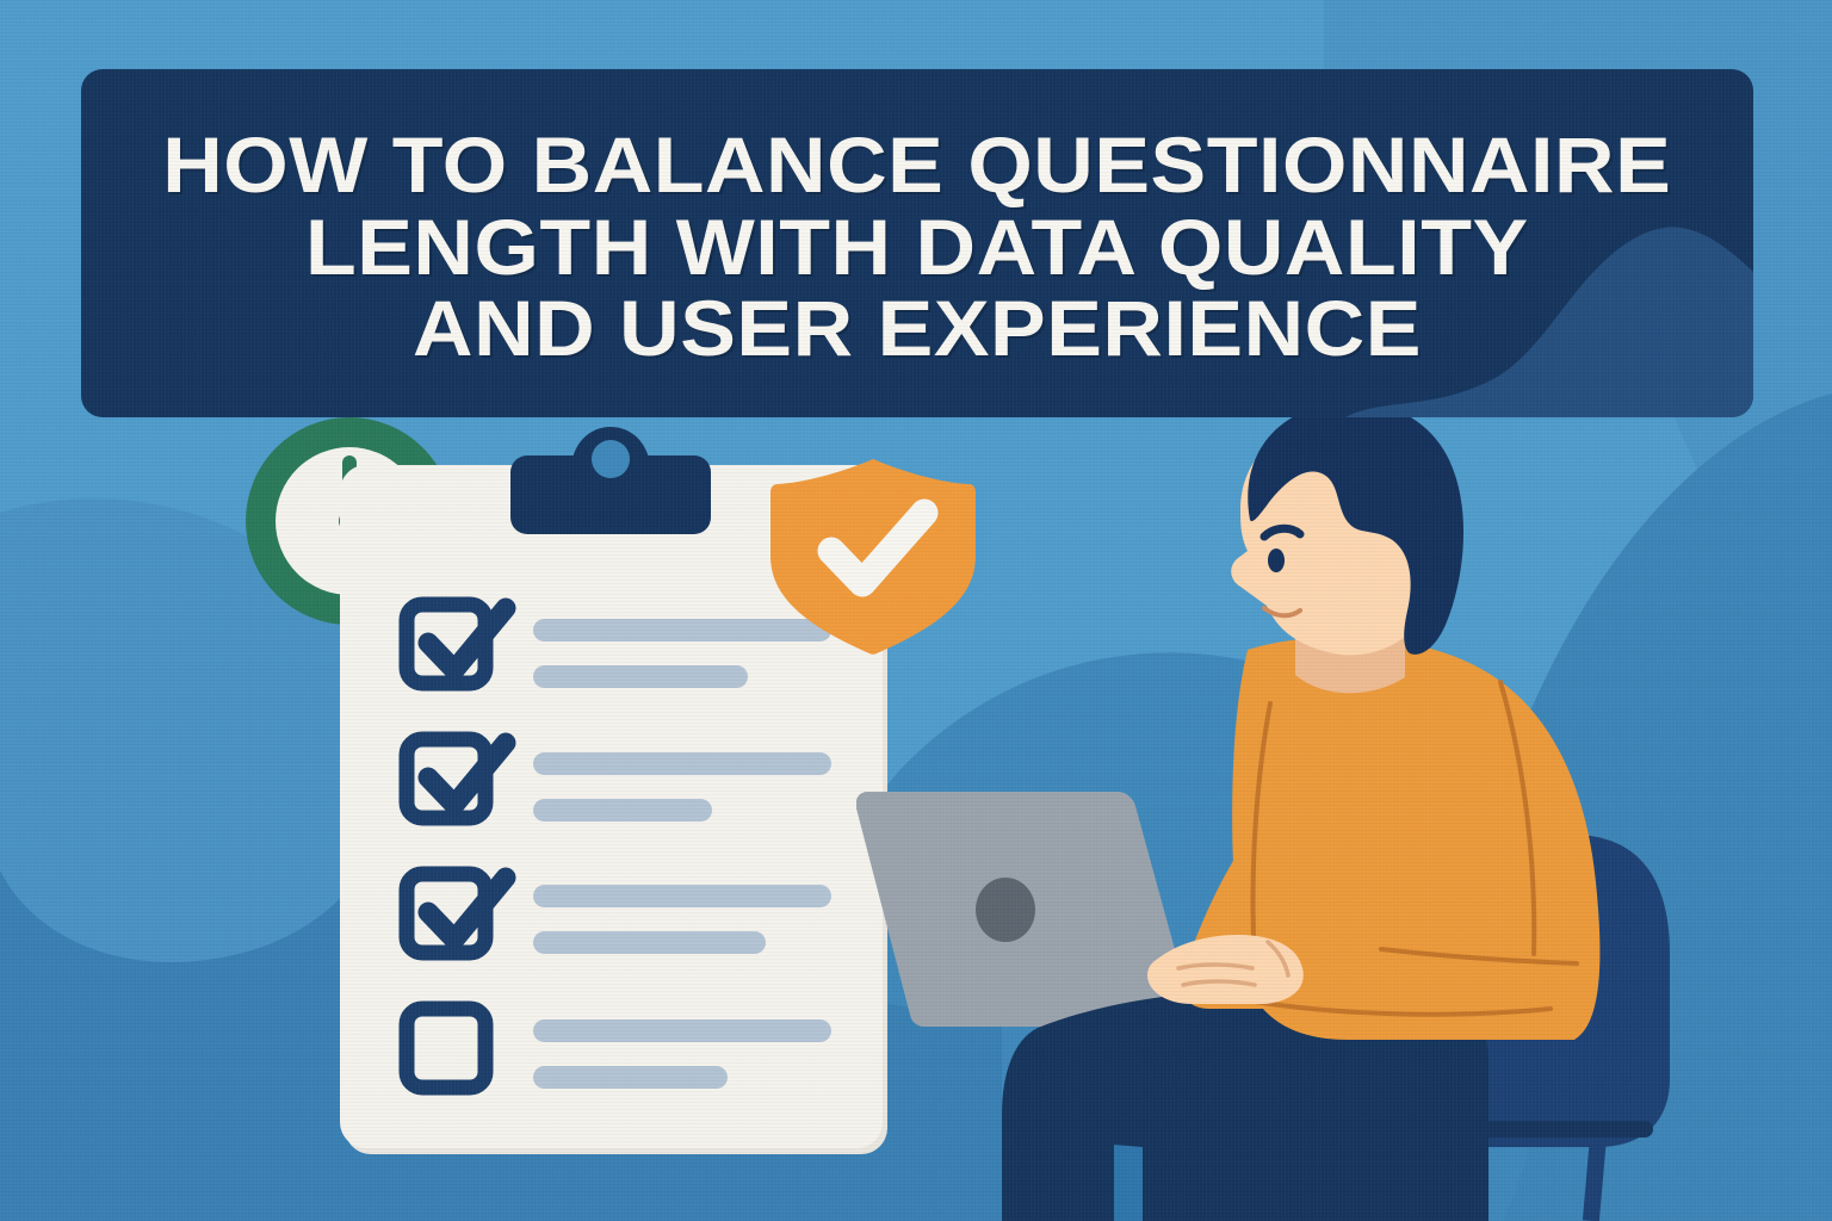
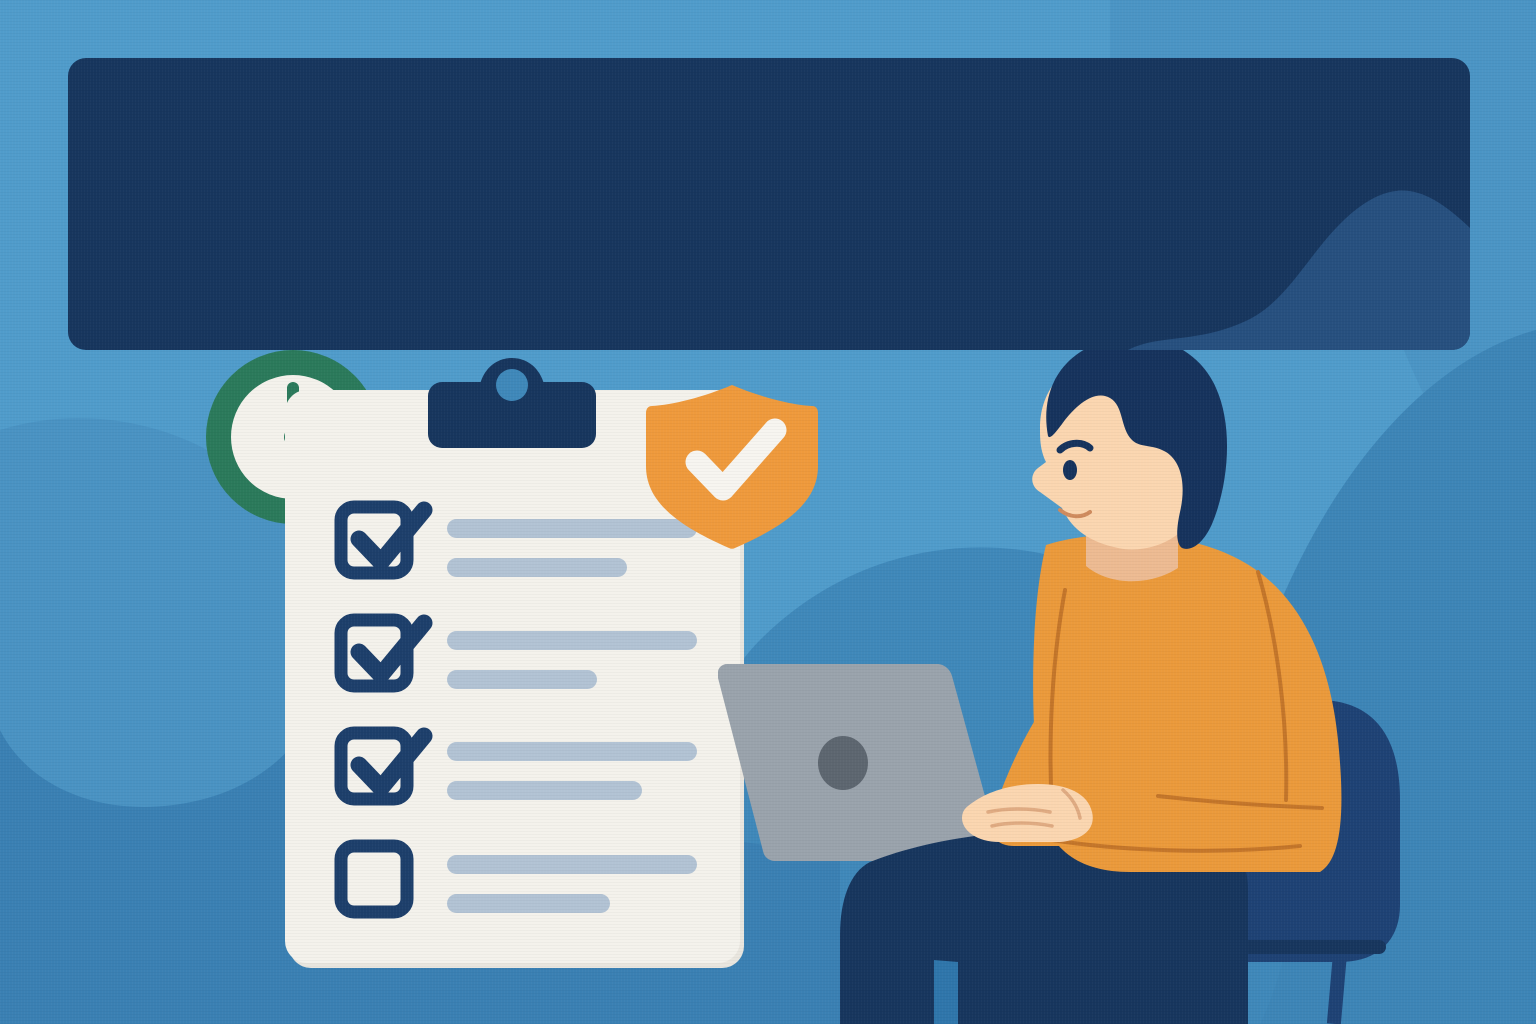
- HOW TO BALANCE QUESTIONNAIRE
- LENGTH WITH DATA QUALITY
- AND USER EXPERIENCE
